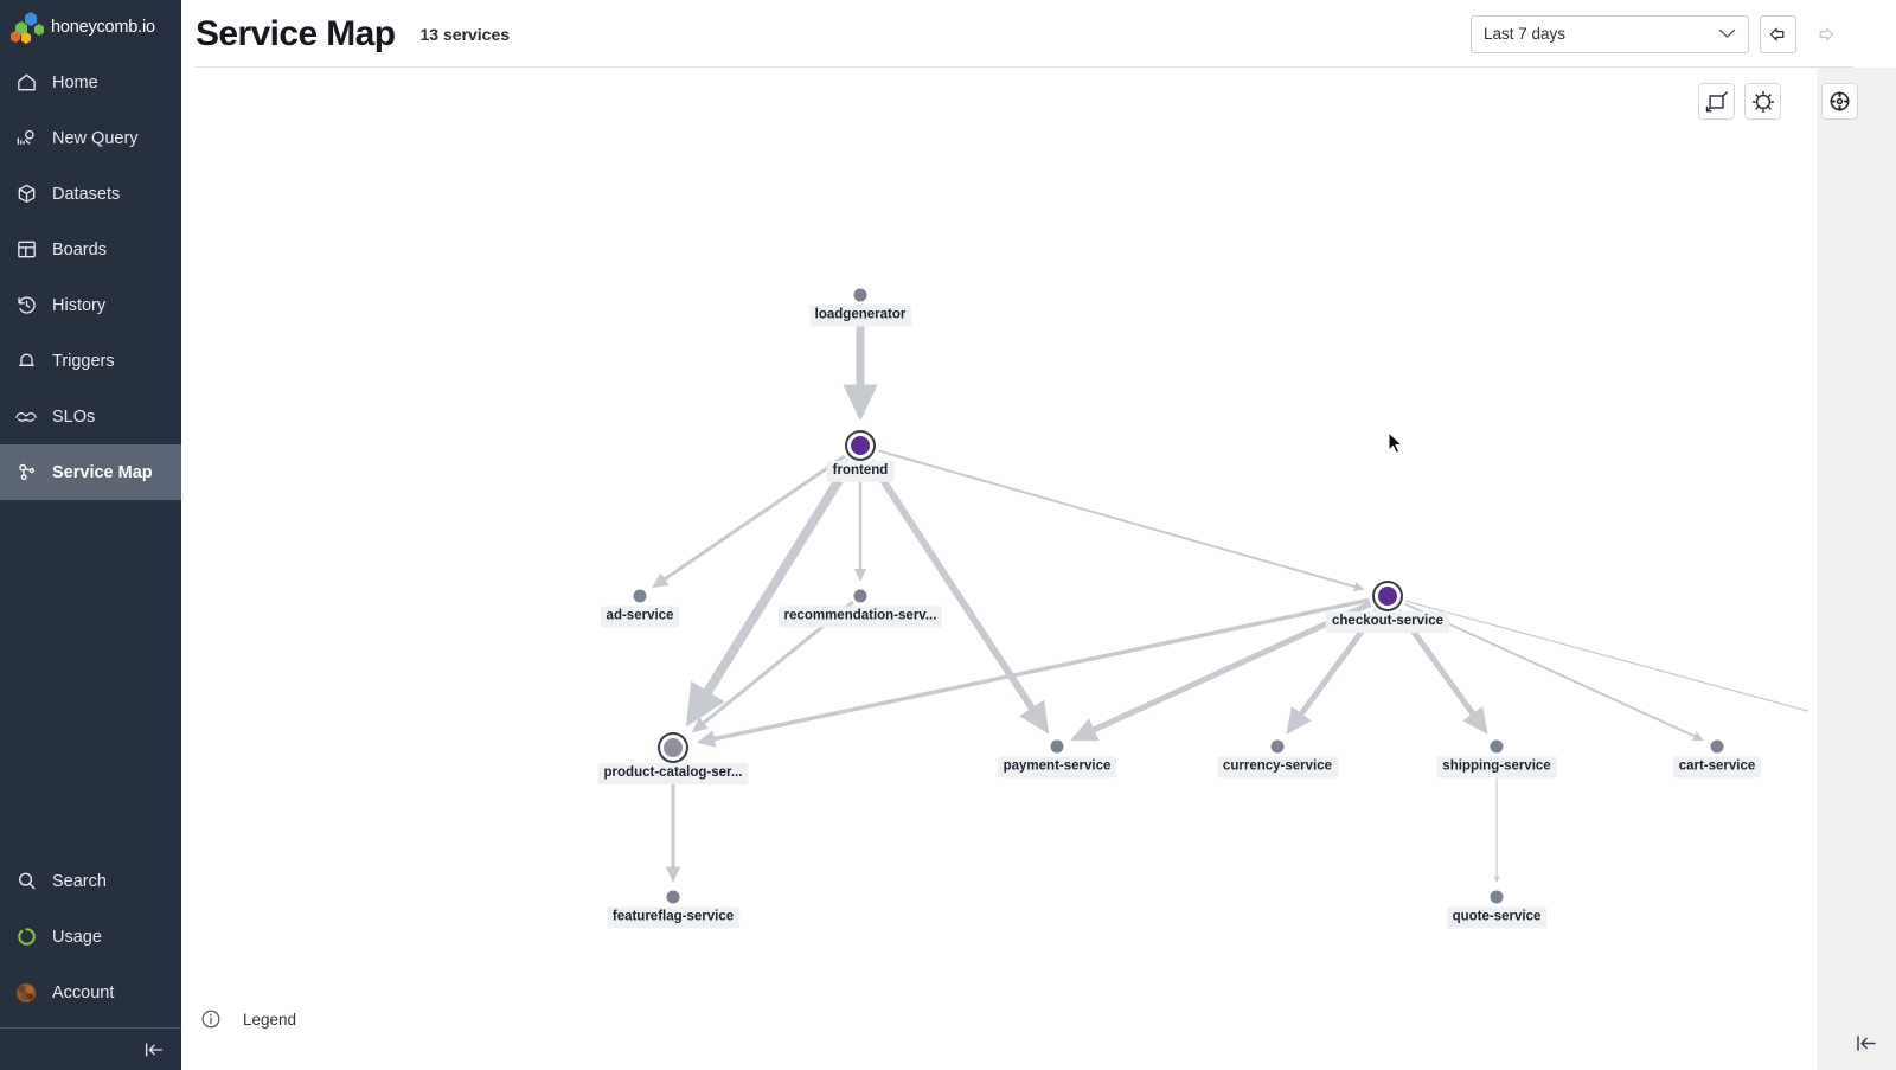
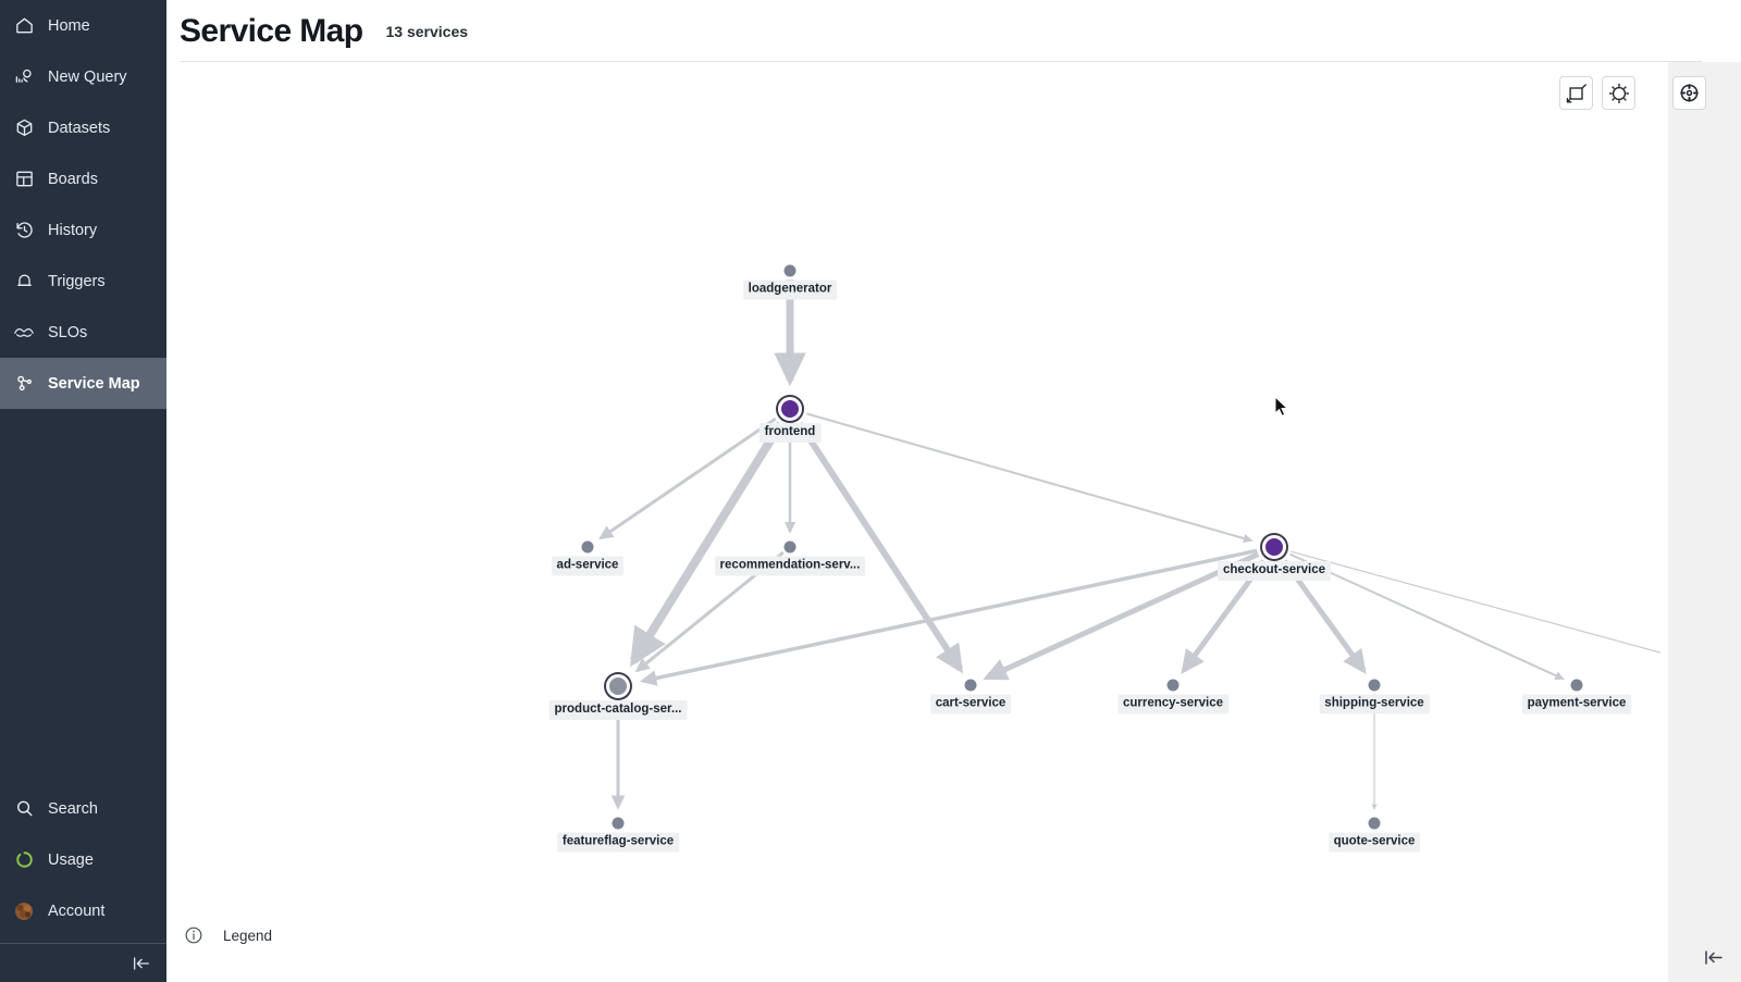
- honeycomb.io
  Home
  New Query
  Datasets
  Boards
  History
  Triggers
  SLOs
  Service Map
  Search
  Usage
  Account
  Service Map
  13 services
- Last 7 days
  loadgenerator
  frontend
  ad-service
  recommendation-serv...
  checkout-service
  product-catalog-ser...
- payment-service
+ cart-service
  currency-service
  shipping-service
- cart-service
+ payment-service
  featureflag-service
  quote-service
  Legend
